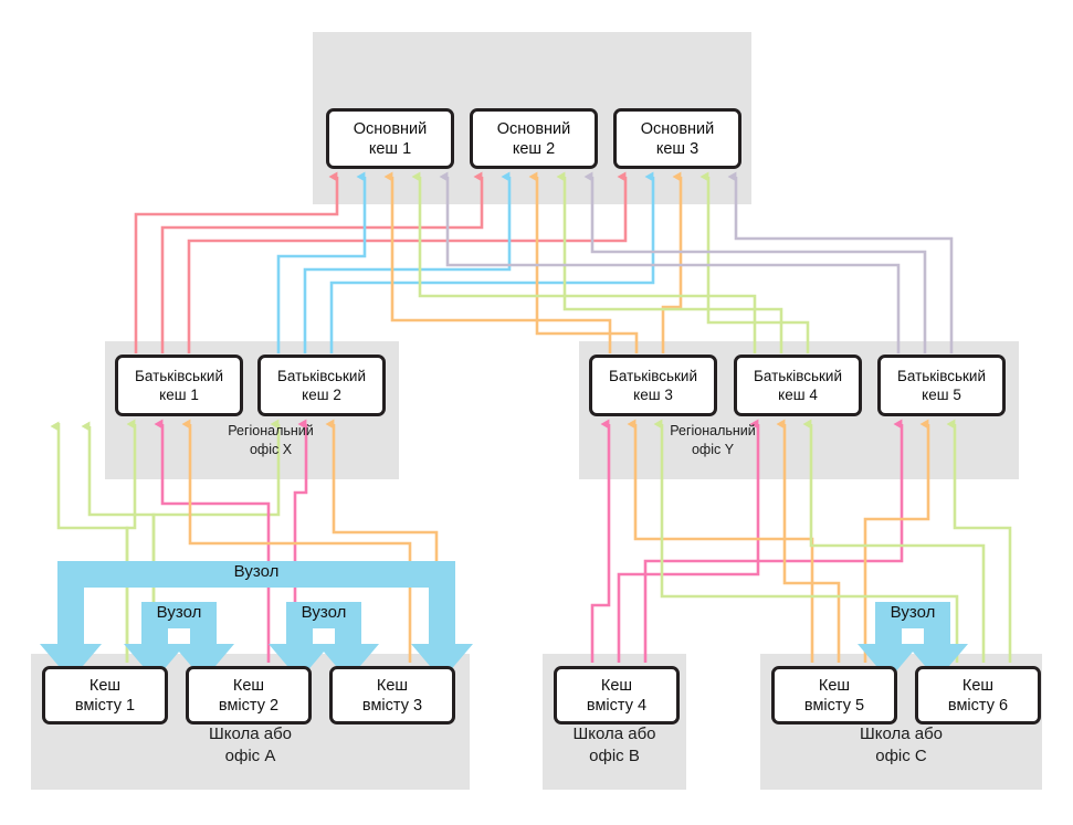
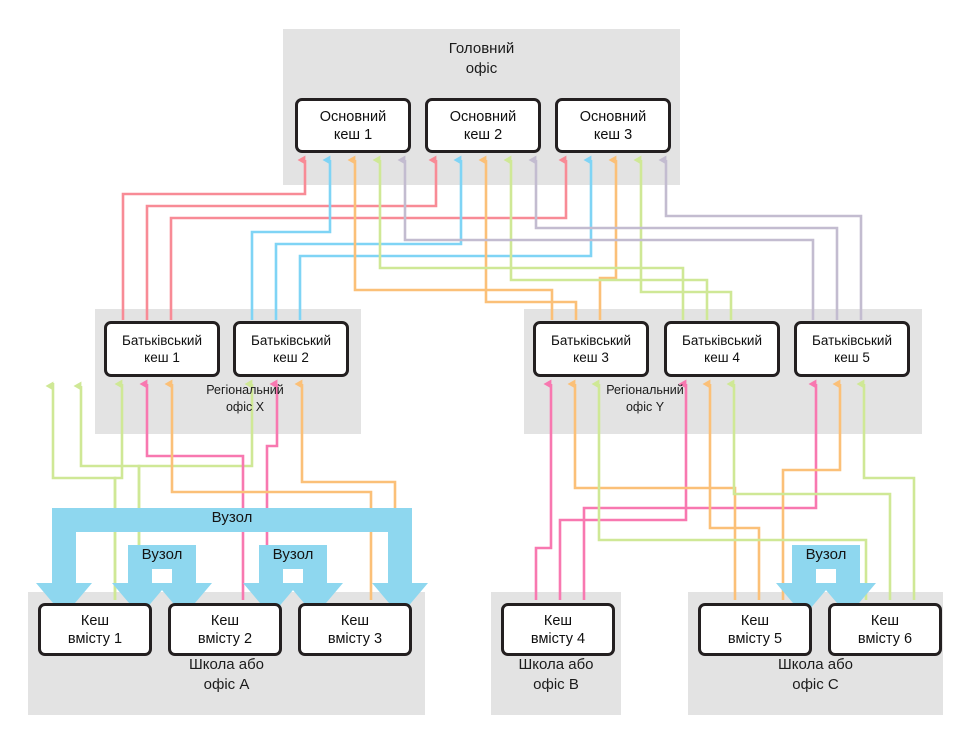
+ Головний
+ офіс
  Регіональний
  офіс X
  Регіональний
  офіс Y
  Школа або
  офіс A
  Школа або
  офіс B
  Школа або
  офіс C
  Вузол
  Вузол
  Вузол
  Вузол
  Основний
  кеш 1
  Основний
  кеш 2
  Основний
  кеш 3
  Батьківський
  кеш 1
  Батьківський
  кеш 2
  Батьківський
  кеш 3
  Батьківський
  кеш 4
  Батьківський
  кеш 5
  Кеш
  вмісту 1
  Кеш
  вмісту 2
  Кеш
  вмісту 3
  Кеш
  вмісту 4
  Кеш
  вмісту 5
  Кеш
  вмісту 6
